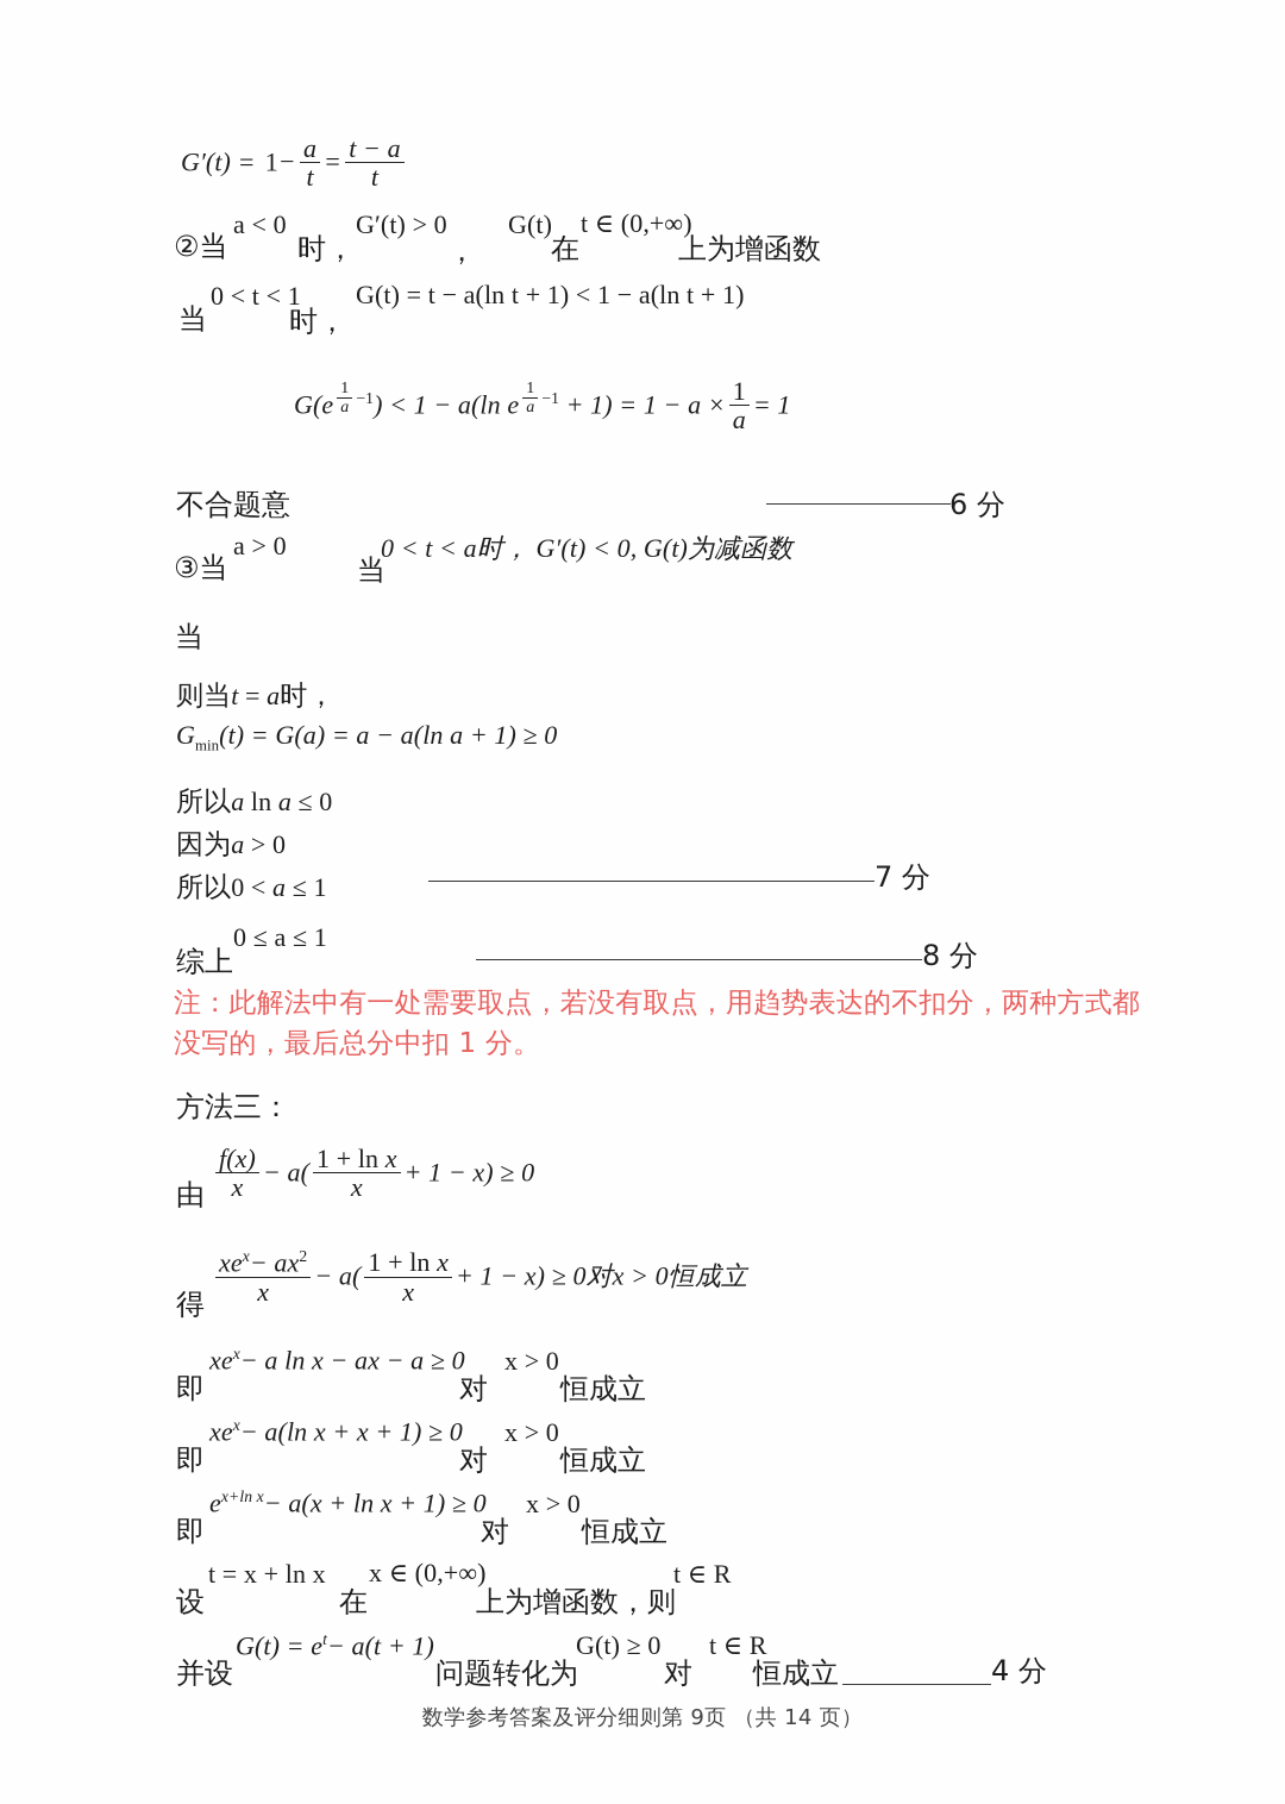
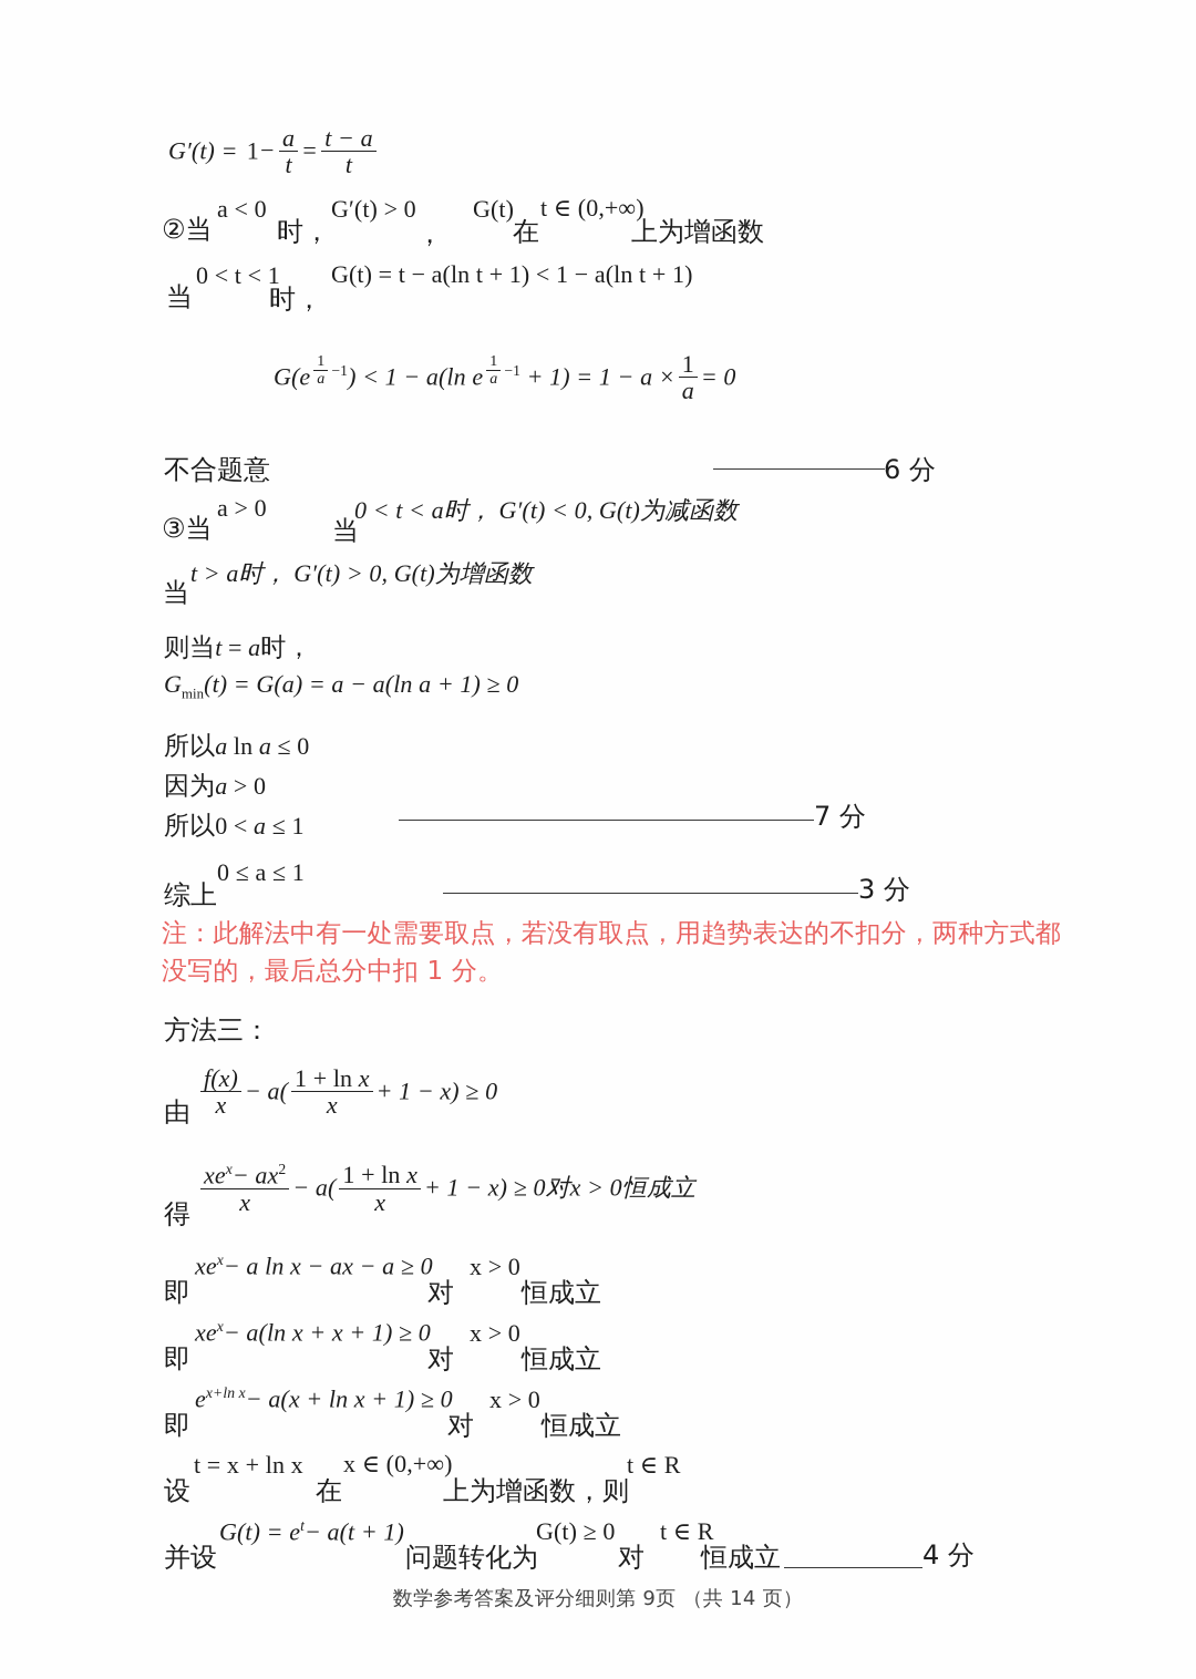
  G′(t) = 1−
  a
  t
  =
  t − a
  t
  ②当
  a < 0
  时，
  G′(t) > 0
  ，
  G(t)
  在
  t ∈ (0,+∞)
  上为增函数
  当
  0 < t < 1
  时，
  G(t) = t − a(ln t + 1) < 1 − a(ln t + 1)
  G(e
  1
  a
  −1) < 1 − a(ln e
  1
  a
  −1 + 1) = 1 − a ×
  1
  a
- = 1
+ = 0
  不合题意
  6 分
  ③当
  a > 0
  当
  0 < t < a时， G′(t) < 0, G(t)为减函数
  当
+ t > a时， G′(t) > 0, G(t)为增函数
  则当t = a时，
  Gmin(t) = G(a) = a − a(ln a + 1) ≥ 0
  所以a ln a ≤ 0
  因为a > 0
  所以0 < a ≤ 1
  7 分
  综上
  0 ≤ a ≤ 1
- 8 分
+ 3 分
  注：此解法中有一处需要取点，若没有取点，用趋势表达的不扣分，两种方式都
  没写的，最后总分中扣 1 分。
  方法三：
  由
  f(x)
  x
  − a(
  1 + ln x
  x
  + 1 − x) ≥ 0
  得
  xex− ax2
  x
  − a(
  1 + ln x
  x
  + 1 − x) ≥ 0对x > 0恒成立
  即
  xex− a ln x − ax − a ≥ 0
  对
  x > 0
  恒成立
  即
  xex− a(ln x + x + 1) ≥ 0
  对
  x > 0
  恒成立
  即
  ex+ln x− a(x + ln x + 1) ≥ 0
  对
  x > 0
  恒成立
  设
  t = x + ln x
  在
  x ∈ (0,+∞)
  上为增函数，则
  t ∈ R
  并设
  G(t) = et− a(t + 1)
  问题转化为
  G(t) ≥ 0
  对
  t ∈ R
  恒成立
  4 分
  数学参考答案及评分细则第 9页 （共 14 页）
